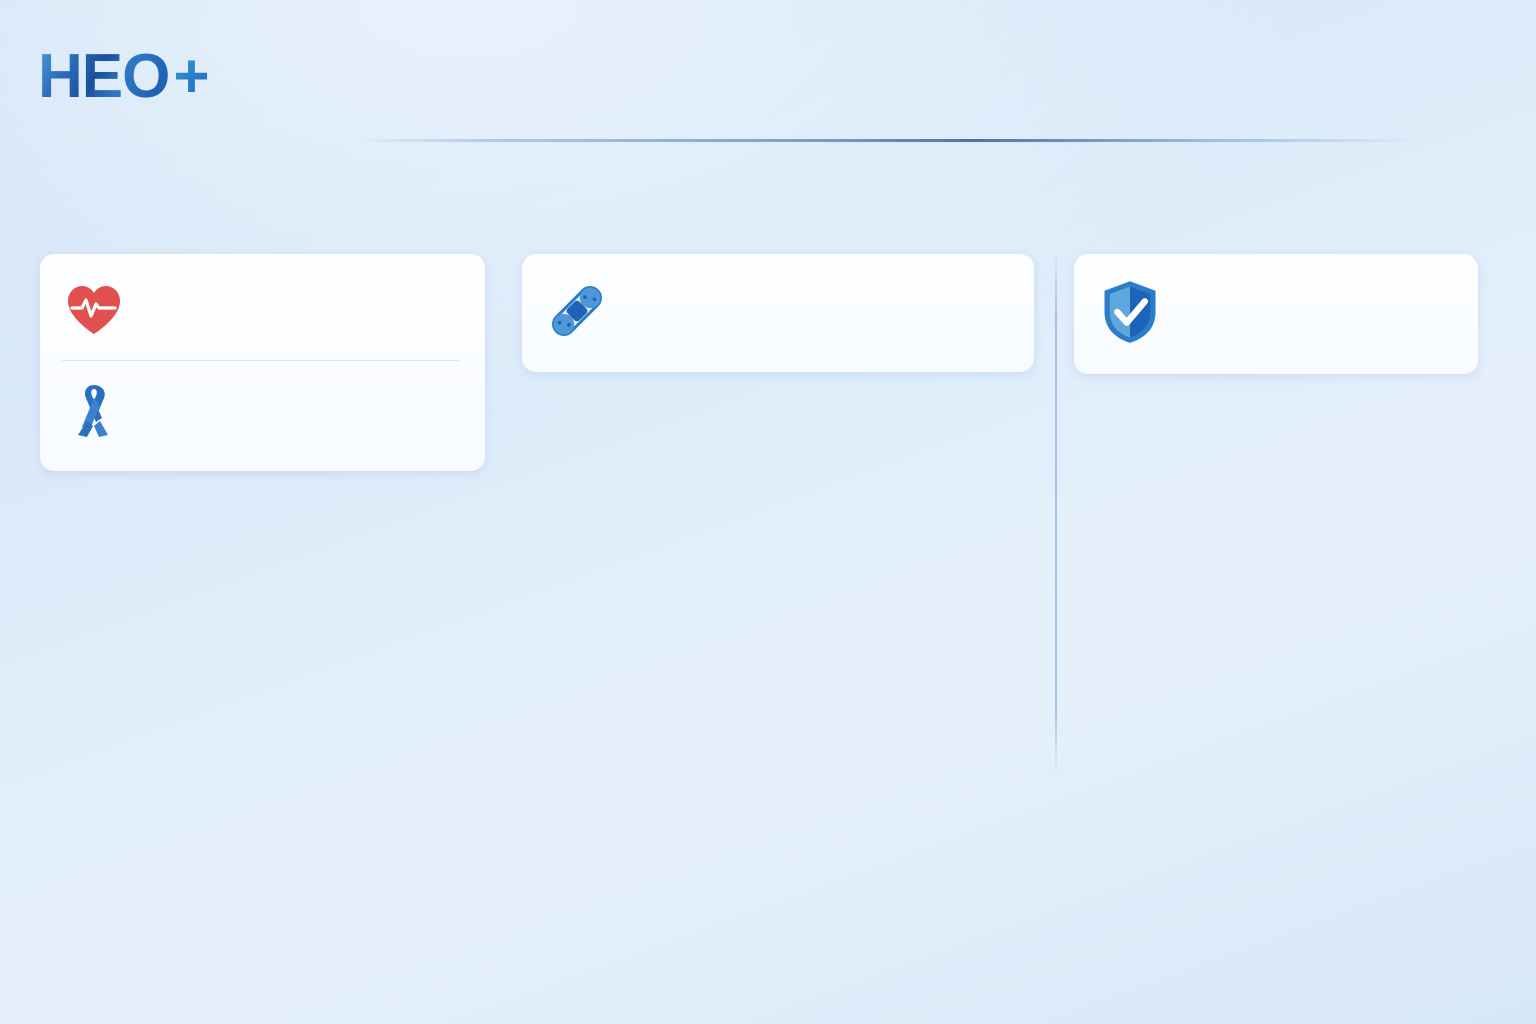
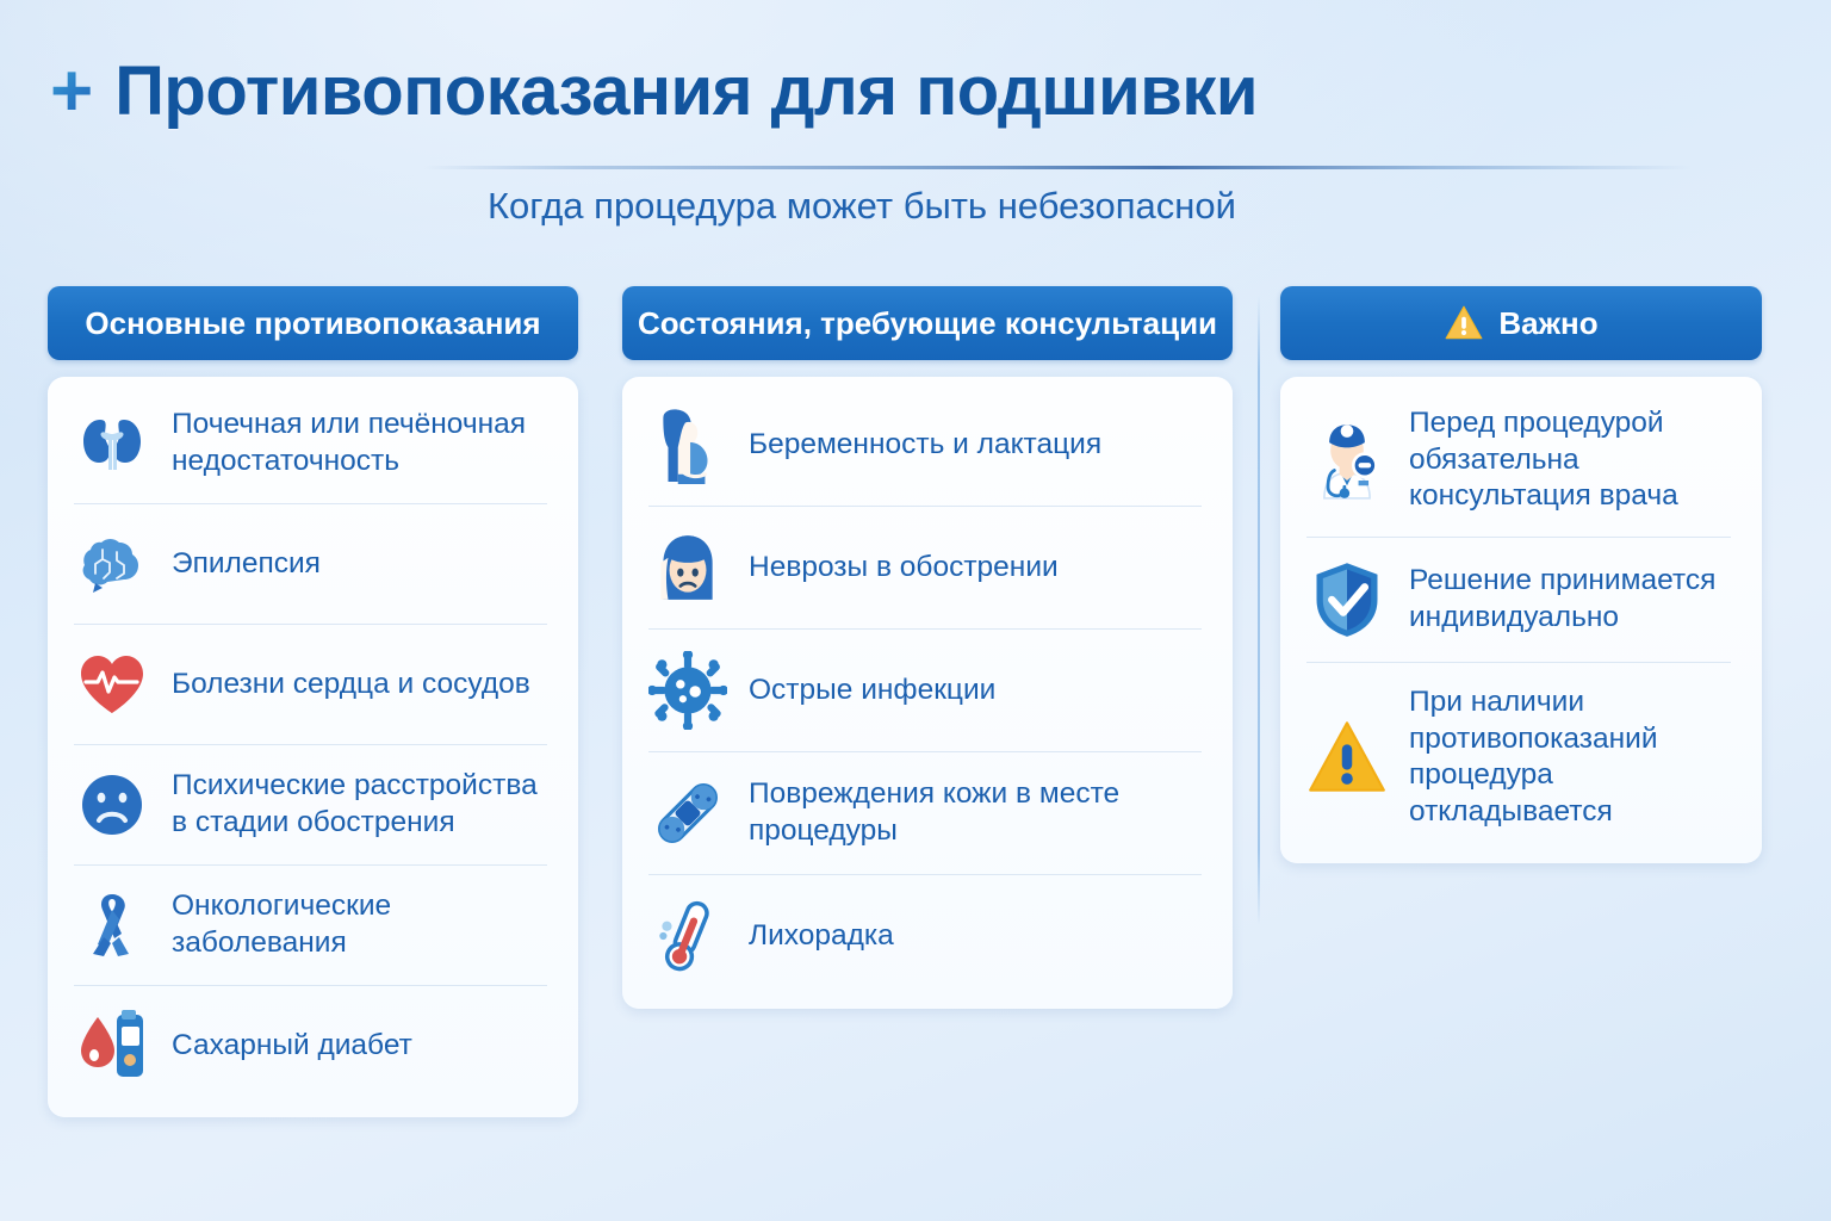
- HEO
  +
+ Противопоказания для подшивки
+ Когда процедура может быть небезопасной
+ Основные противопоказания
+ Почечная или печёночная недостаточность
+ Эпилепсия
+ Болезни сердца и сосудов
+ Психические расстройства в стадии обострения
+ Онкологические заболевания
+ Сахарный диабет
+ Состояния, требующие консультации
+ Беременность и лактация
+ Неврозы в обострении
+ Острые инфекции
+ Повреждения кожи в месте процедуры
+ Лихорадка
+ Важно
+ Перед процедурой обязательна консультация врача
+ Решение принимается индивидуально
+ При наличии противопоказаний процедура откладывается
